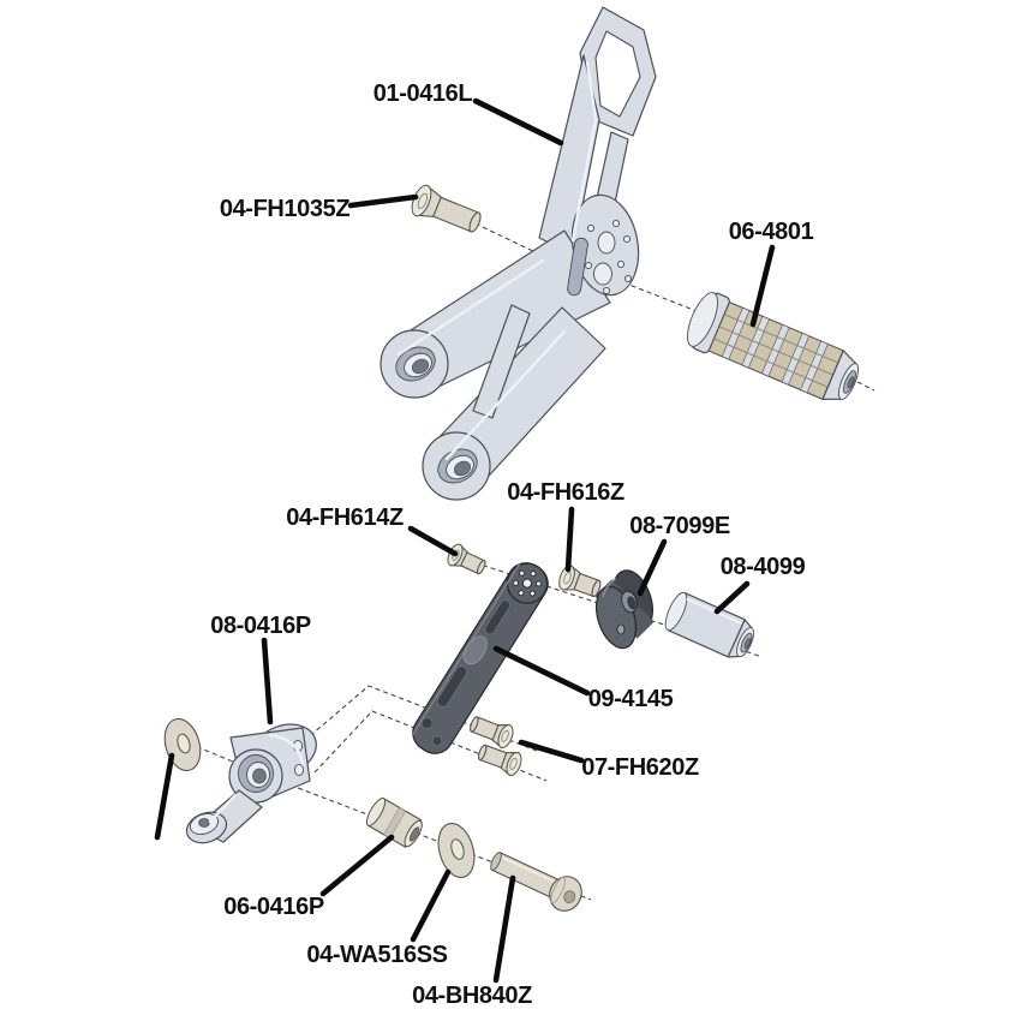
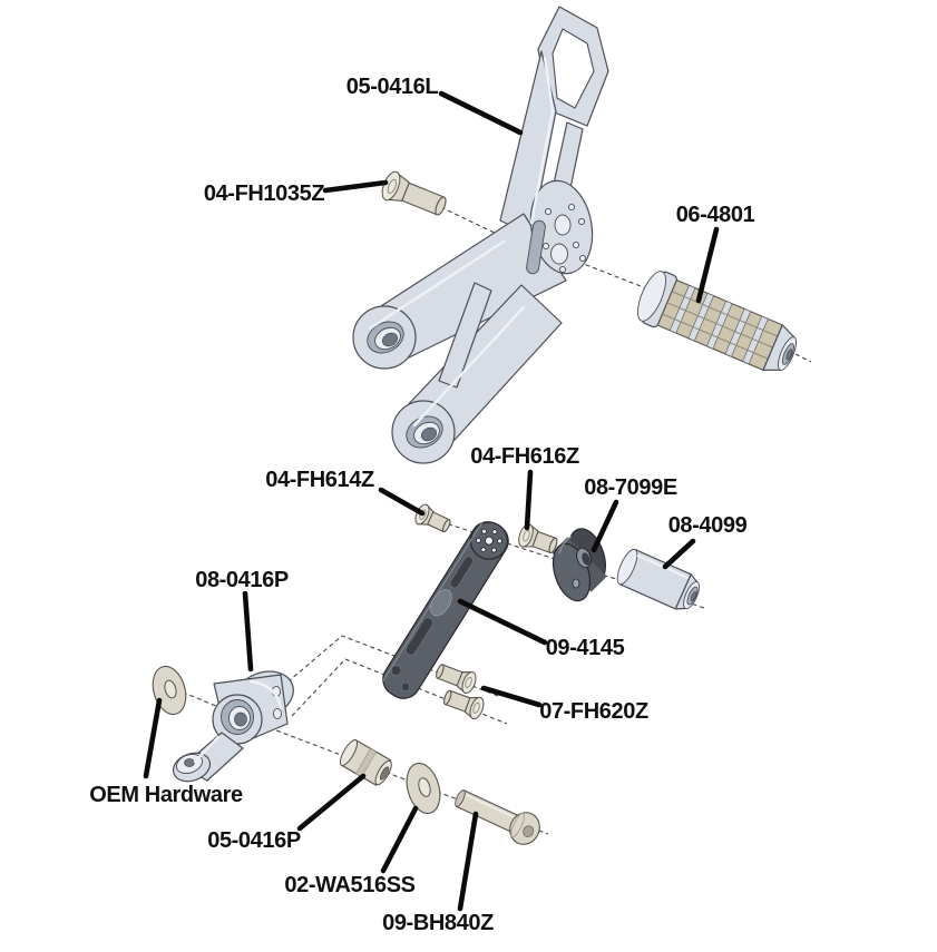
- 01-0416L
+ 05-0416L
  04-FH1035Z
  06-4801
  04-FH614Z
  04-FH616Z
  08-7099E
  08-4099
  09-4145
  07-FH620Z
  08-0416P
+ OEM Hardware
- 06-0416P
+ 05-0416P
- 04-WA516SS
+ 02-WA516SS
- 04-BH840Z
+ 09-BH840Z
